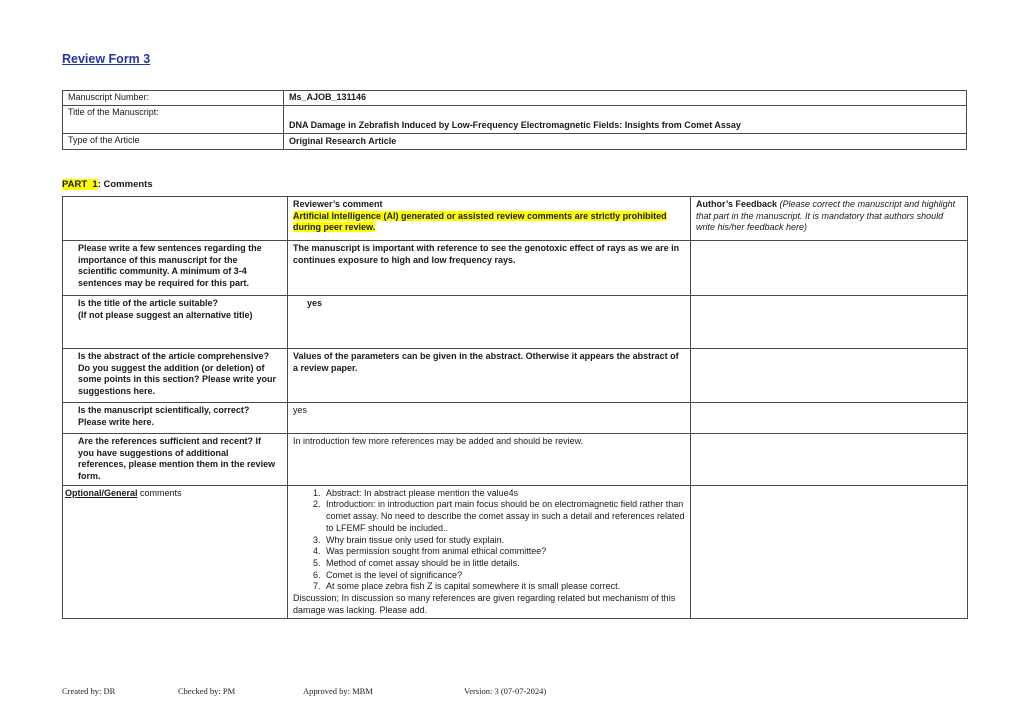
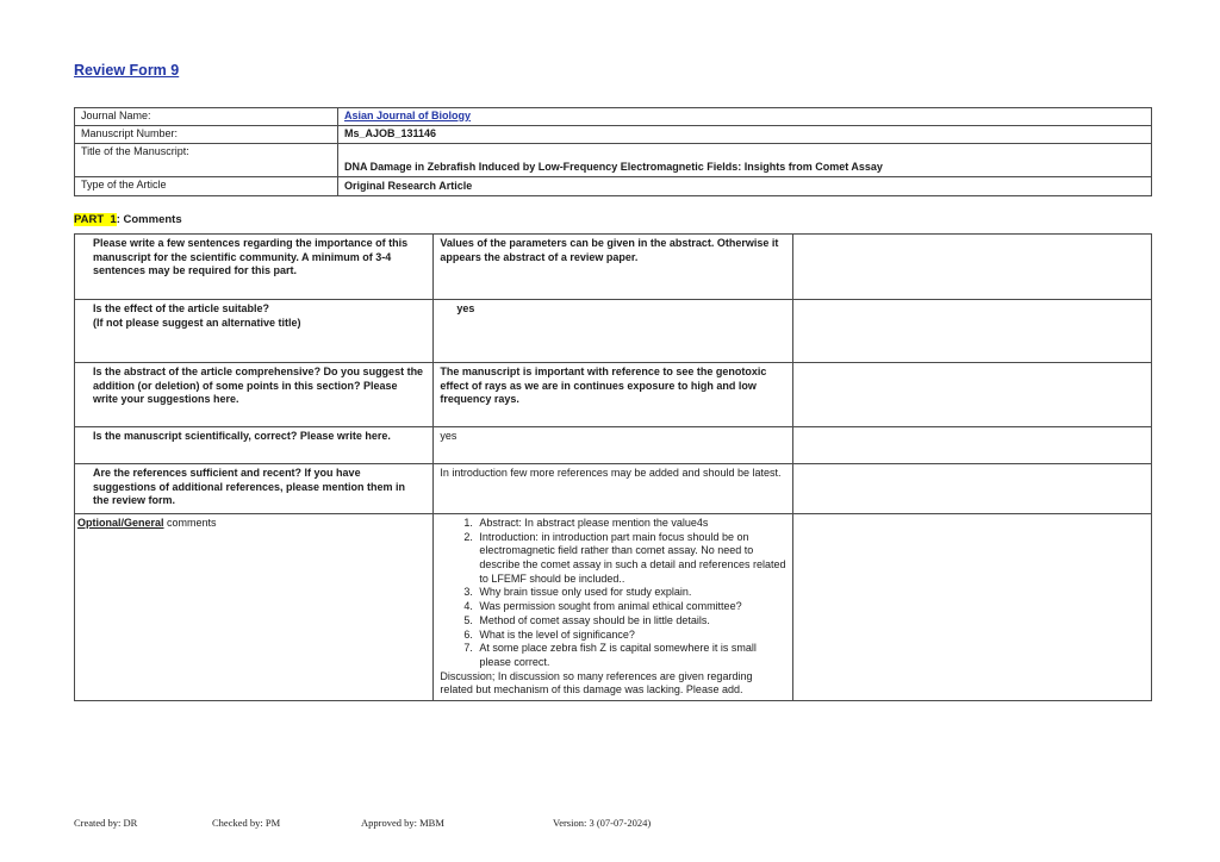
- Review Form 3
+ Review Form 9
+ Journal Name:	Asian Journal of Biology
  Manuscript Number:	Ms_AJOB_131146
  Title of the Manuscript:	DNA Damage in Zebrafish Induced by Low-Frequency Electromagnetic Fields: Insights from Comet Assay
  Type of the Article	Original Research Article
  PART 1: Comments
- 	Reviewer’s comment Artificial Intelligence (AI) generated or assisted review comments are strictly prohibited during peer review.	Author’s Feedback (Please correct the manuscript and highlight that part in the manuscript. It is mandatory that authors should write his/her feedback here)
- Please write a few sentences regarding the importance of this manuscript for the scientific community. A minimum of 3-4 sentences may be required for this part.	The manuscript is important with reference to see the genotoxic effect of rays as we are in continues exposure to high and low frequency rays.
+ Please write a few sentences regarding the importance of this manuscript for the scientific community. A minimum of 3-4 sentences may be required for this part.	Values of the parameters can be given in the abstract. Otherwise it appears the abstract of a review paper.
- Is the title of the article suitable? (If not please suggest an alternative title)	yes
+ Is the effect of the article suitable? (If not please suggest an alternative title)	yes
- Is the abstract of the article comprehensive? Do you suggest the addition (or deletion) of some points in this section? Please write your suggestions here.	Values of the parameters can be given in the abstract. Otherwise it appears the abstract of a review paper.
+ Is the abstract of the article comprehensive? Do you suggest the addition (or deletion) of some points in this section? Please write your suggestions here.	The manuscript is important with reference to see the genotoxic effect of rays as we are in continues exposure to high and low frequency rays.
  Is the manuscript scientifically, correct? Please write here.	yes
- Are the references sufficient and recent? If you have suggestions of additional references, please mention them in the review form.	In introduction few more references may be added and should be review.
+ Are the references sufficient and recent? If you have suggestions of additional references, please mention them in the review form.	In introduction few more references may be added and should be latest.
- Optional/General comments	Abstract: In abstract please mention the value4s Introduction: in introduction part main focus should be on electromagnetic field rather than comet assay. No need to describe the comet assay in such a detail and references related to LFEMF should be included.. Why brain tissue only used for study explain. Was permission sought from animal ethical committee? Method of comet assay should be in little details. Comet is the level of significance? At some place zebra fish Z is capital somewhere it is small please correct. Discussion; In discussion so many references are given regarding related but mechanism of this damage was lacking. Please add.
+ Optional/General comments	Abstract: In abstract please mention the value4s Introduction: in introduction part main focus should be on electromagnetic field rather than comet assay. No need to describe the comet assay in such a detail and references related to LFEMF should be included.. Why brain tissue only used for study explain. Was permission sought from animal ethical committee? Method of comet assay should be in little details. What is the level of significance? At some place zebra fish Z is capital somewhere it is small please correct. Discussion; In discussion so many references are given regarding related but mechanism of this damage was lacking. Please add.
  Created by: DR
  Checked by: PM
  Approved by: MBM
  Version: 3 (07-07-2024)
